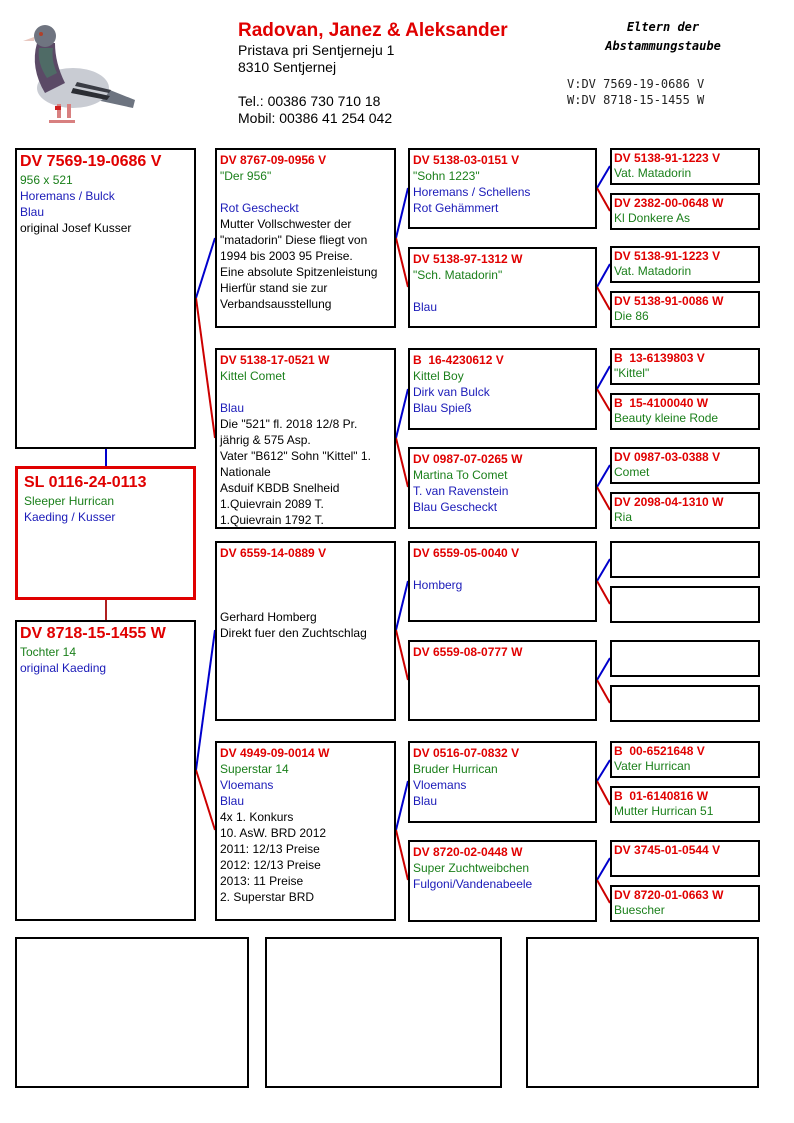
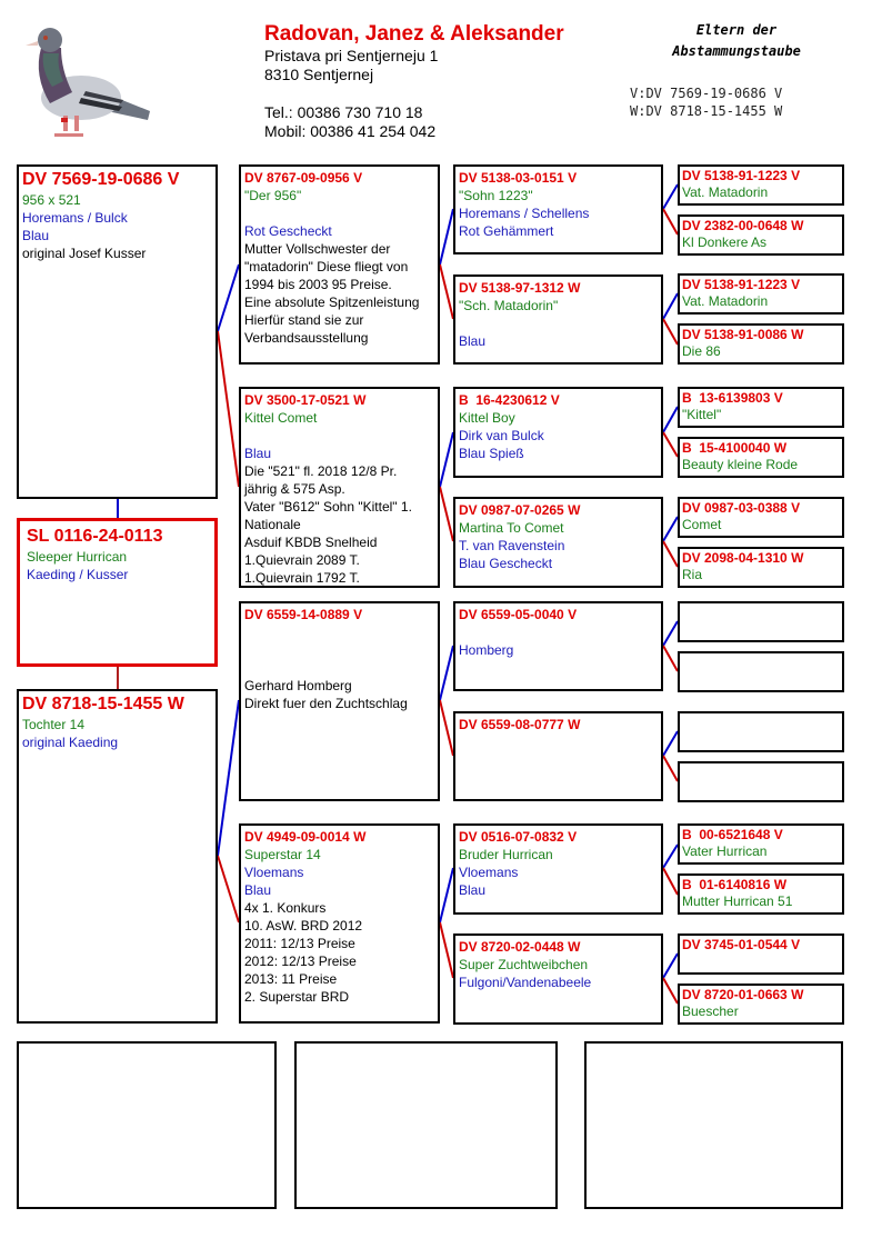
  Radovan, Janez & Aleksander
  Pristava pri Sentjerneju 1
  8310 Sentjernej
  Tel.: 00386 730 710 18
  Mobil: 00386 41 254 042
  Eltern der
  Abstammungstaube
  V:DV 7569-19-0686 V
  W:DV 8718-15-1455 W
  DV 7569-19-0686 V
  956 x 521
  Horemans / Bulck
  Blau
  original Josef Kusser
  SL 0116-24-0113
  Sleeper Hurrican
  Kaeding / Kusser
  DV 8718-15-1455 W
  Tochter 14
  original Kaeding
  DV 8767-09-0956 V
  "Der 956"
  Rot Gescheckt
  Mutter Vollschwester der
  "matadorin" Diese fliegt von
  1994 bis 2003 95 Preise.
  Eine absolute Spitzenleistung
  Hierfür stand sie zur
  Verbandsausstellung
- DV 5138-17-0521 W
+ DV 3500-17-0521 W
  Kittel Comet
  Blau
  Die "521" fl. 2018 12/8 Pr.
  jährig & 575 Asp.
  Vater "B612" Sohn "Kittel" 1.
  Nationale
  Asduif KBDB Snelheid
  1.Quievrain 2089 T.
  1.Quievrain 1792 T.
  DV 6559-14-0889 V
  Gerhard Homberg
  Direkt fuer den Zuchtschlag
  DV 4949-09-0014 W
  Superstar 14
  Vloemans
  Blau
  4x 1. Konkurs
  10. AsW. BRD 2012
  2011: 12/13 Preise
  2012: 12/13 Preise
  2013: 11 Preise
  2. Superstar BRD
  DV 5138-03-0151 V
  "Sohn 1223"
  Horemans / Schellens
  Rot Gehämmert
  DV 5138-97-1312 W
  "Sch. Matadorin"
  Blau
  B 16-4230612 V
  Kittel Boy
  Dirk van Bulck
  Blau Spieß
  DV 0987-07-0265 W
  Martina To Comet
  T. van Ravenstein
  Blau Gescheckt
  DV 6559-05-0040 V
  Homberg
  DV 6559-08-0777 W
  DV 0516-07-0832 V
  Bruder Hurrican
  Vloemans
  Blau
  DV 8720-02-0448 W
  Super Zuchtweibchen
  Fulgoni/Vandenabeele
  DV 5138-91-1223 V
  Vat. Matadorin
  DV 2382-00-0648 W
  Kl Donkere As
  DV 5138-91-1223 V
  Vat. Matadorin
  DV 5138-91-0086 W
  Die 86
  B 13-6139803 V
  "Kittel"
  B 15-4100040 W
  Beauty kleine Rode
  DV 0987-03-0388 V
  Comet
  DV 2098-04-1310 W
  Ria
  B 00-6521648 V
  Vater Hurrican
  B 01-6140816 W
  Mutter Hurrican 51
  DV 3745-01-0544 V
  DV 8720-01-0663 W
  Buescher
